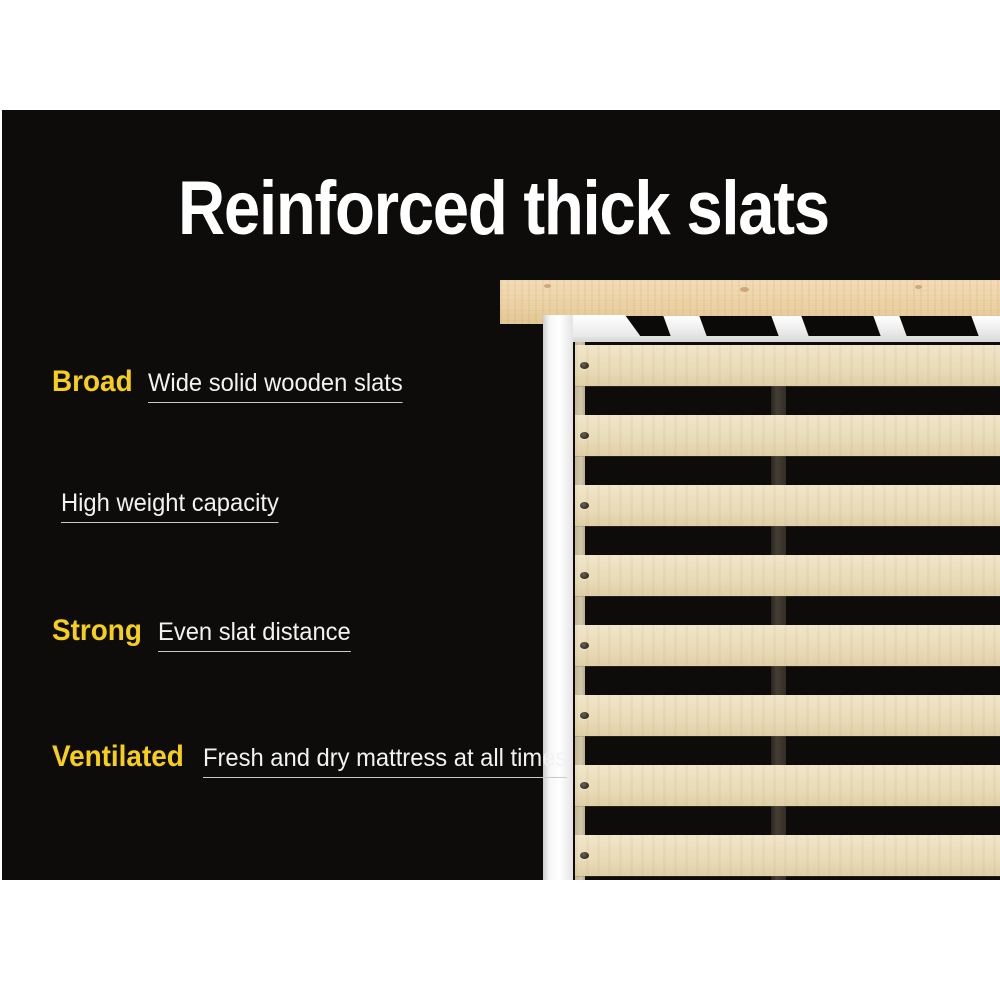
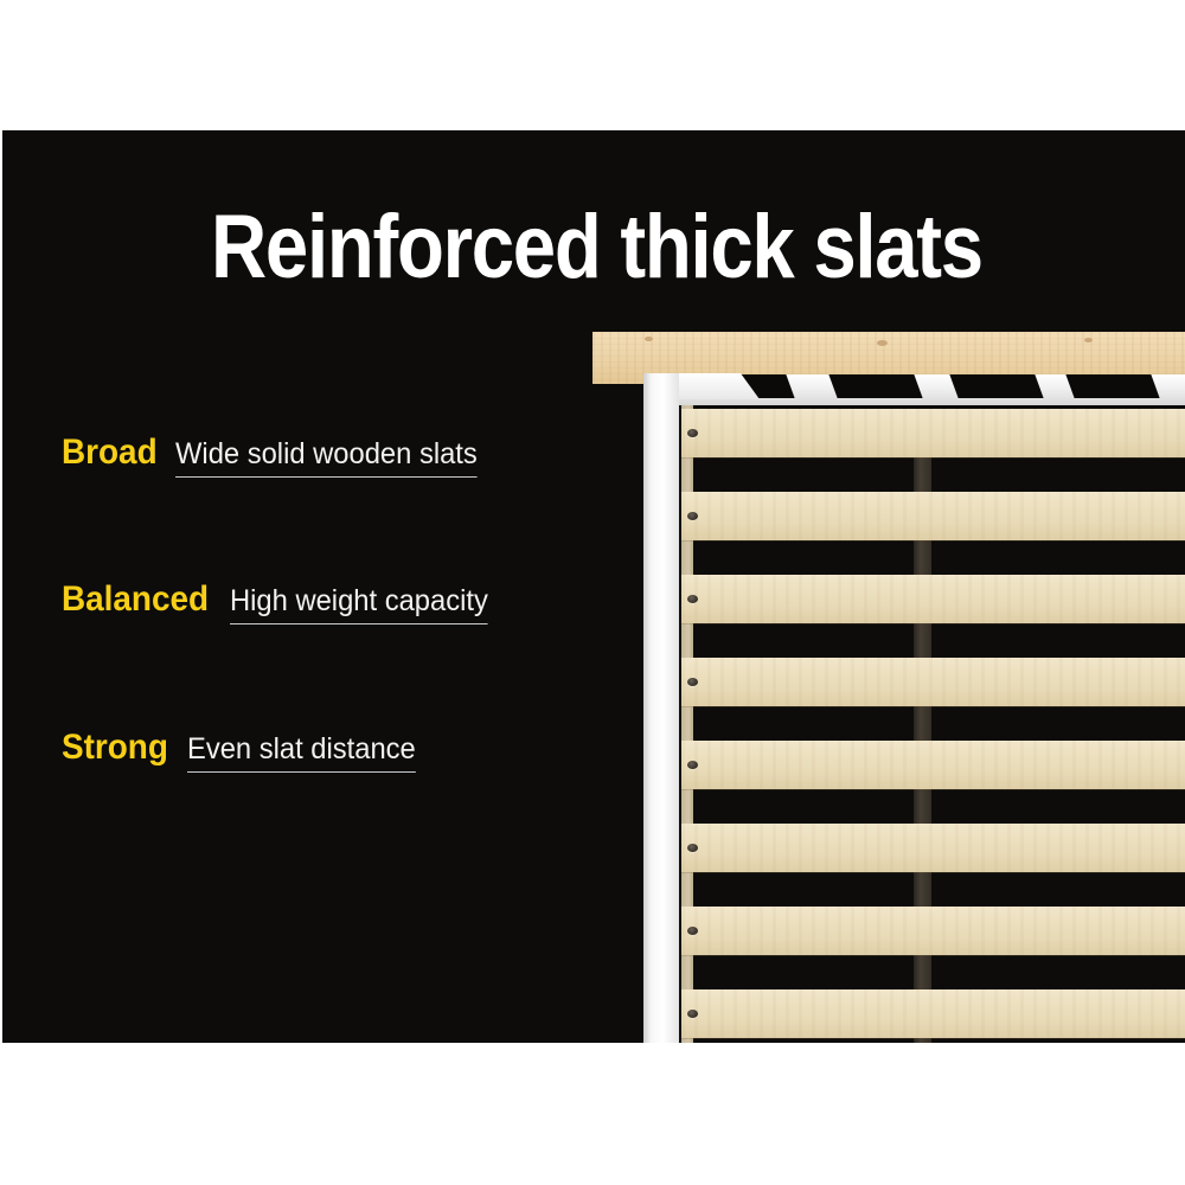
  Reinforced thick slats
  Broad
  Wide solid wooden slats
+ Balanced
  High weight capacity
  Strong
  Even slat distance
- Ventilated
- Fresh and dry mattress at all times
